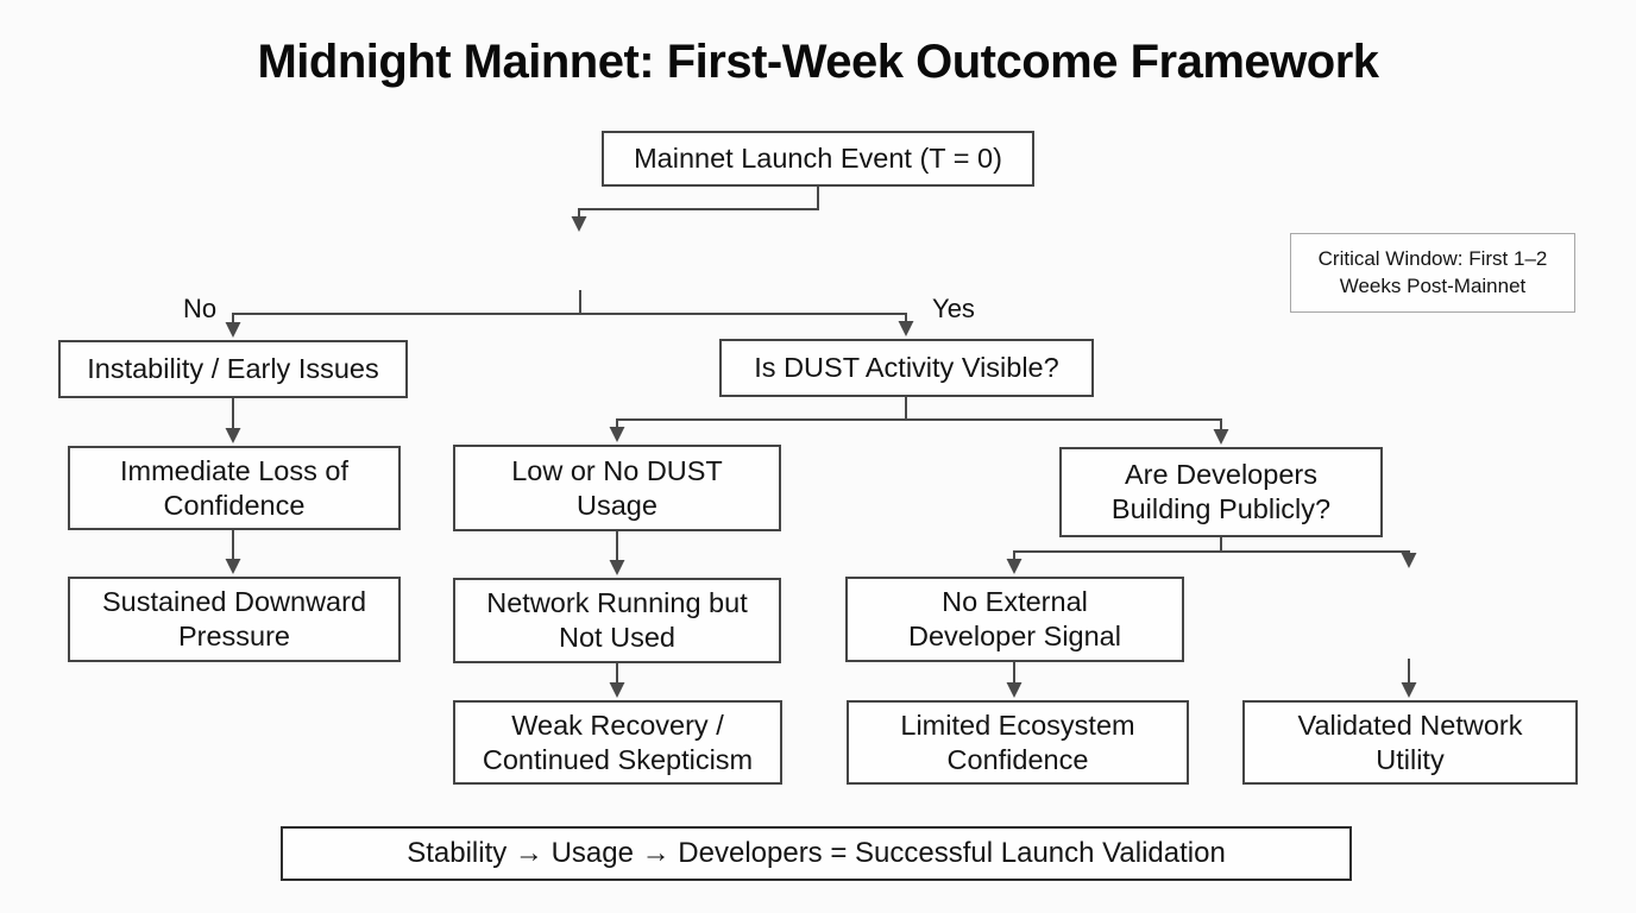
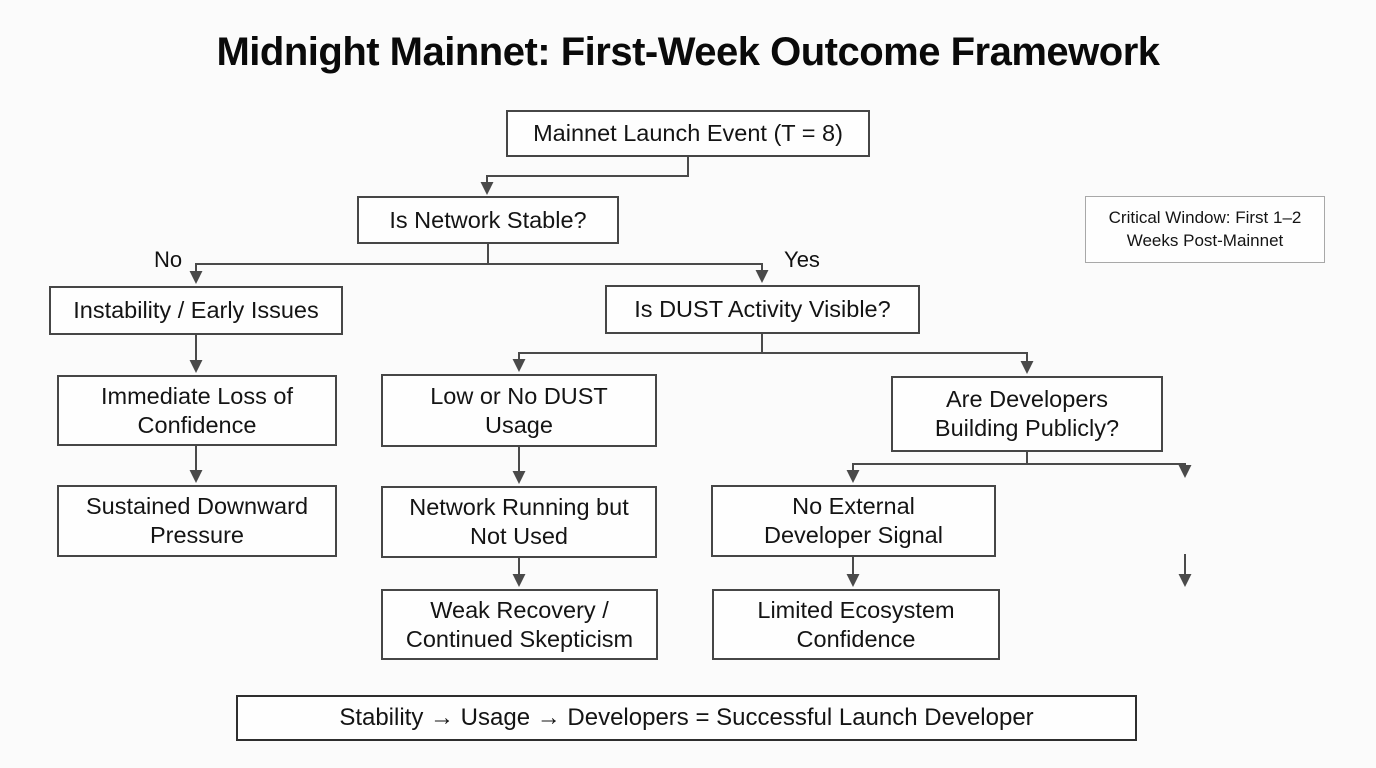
  Midnight Mainnet: First-Week Outcome Framework
  No
  Yes
- Mainnet Launch Event (T = 0)
+ Mainnet Launch Event (T = 8)
+ Is Network Stable?
  Critical Window: First 1–2
  Weeks Post-Mainnet
  Instability / Early Issues
  Is DUST Activity Visible?
  Immediate Loss of
  Confidence
  Low or No DUST
  Usage
  Are Developers
  Building Publicly?
  Sustained Downward
  Pressure
  Network Running but
  Not Used
  No External
  Developer Signal
  Weak Recovery /
  Continued Skepticism
  Limited Ecosystem
  Confidence
- Validated Network
- Utility
- Stability → Usage → Developers = Successful Launch Validation
+ Stability → Usage → Developers = Successful Launch Developer
